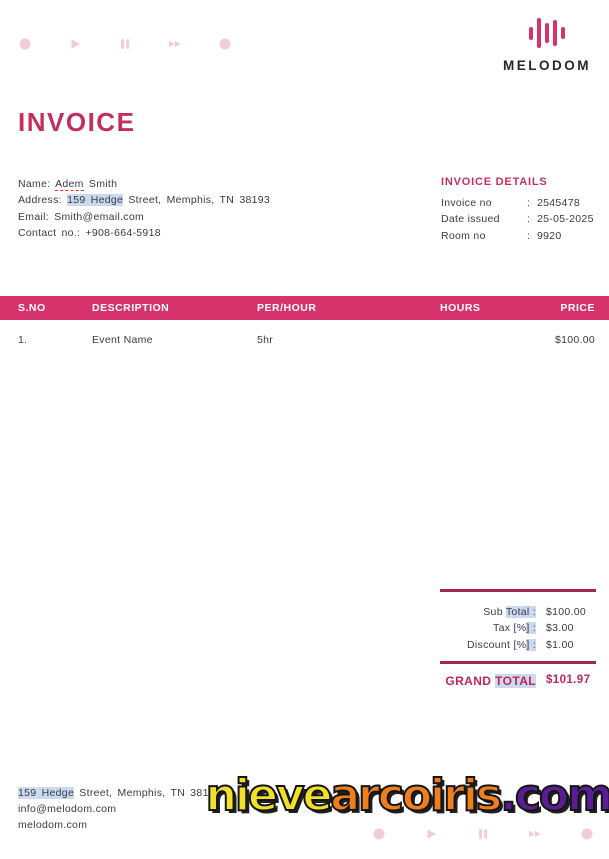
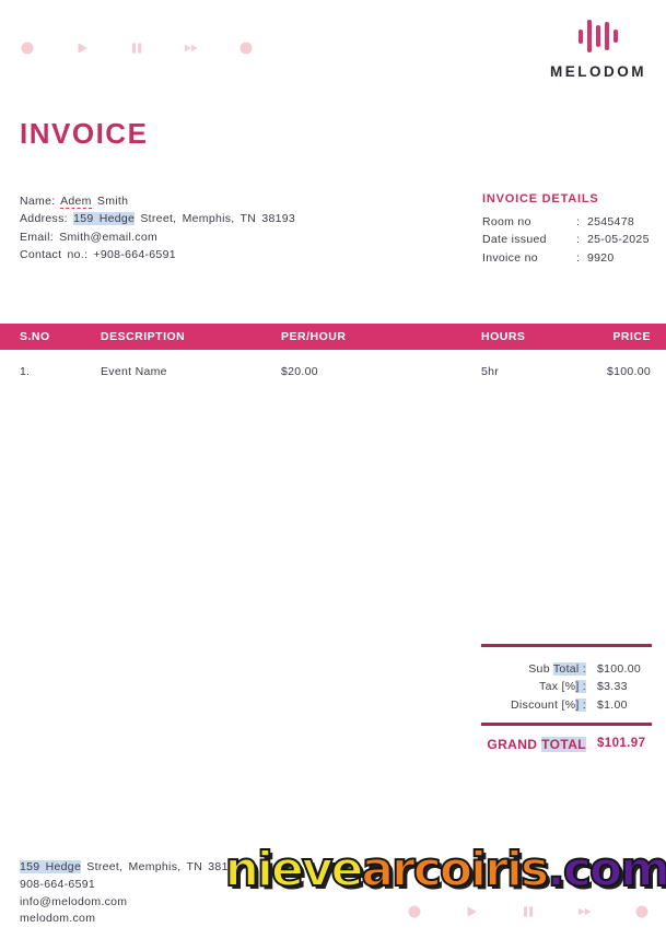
  MELODOM
  INVOICE
  Name: Adem Smith
  Address: 159 Hedge Street, Memphis, TN 38193
  Email: Smith@email.com
- Contact no.: +908-664-5918
+ Contact no.: +908-664-6591
  INVOICE DETAILS
- Invoice no
+ Room no
  :
  2545478
  Date issued
  :
  25-05-2025
- Room no
+ Invoice no
  :
  9920
  S.NO
  DESCRIPTION
  PER/HOUR
  HOURS
  PRICE
  1.
  Event Name
+ $20.00
  5hr
  $100.00
  Sub Total :
  $100.00
  Tax [%] :
- $3.00
+ $3.33
  Discount [%] :
  $1.00
  GRAND TOTAL
  $101.97
  159 Hedge Street, Memphis, TN 38193
+ 908-664-6591
  info@melodom.com
  melodom.com
  nievearcoiris.com
